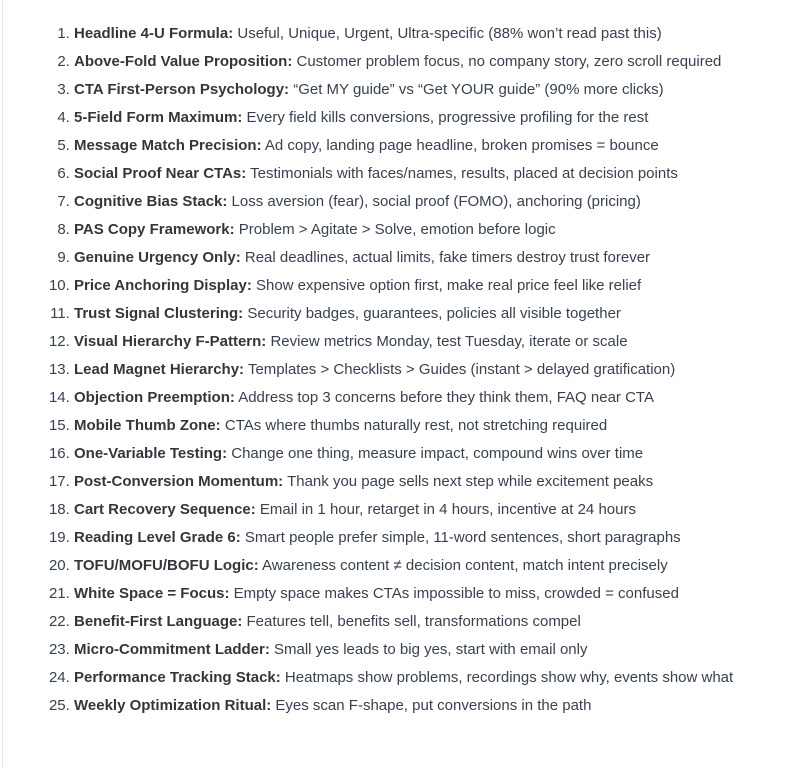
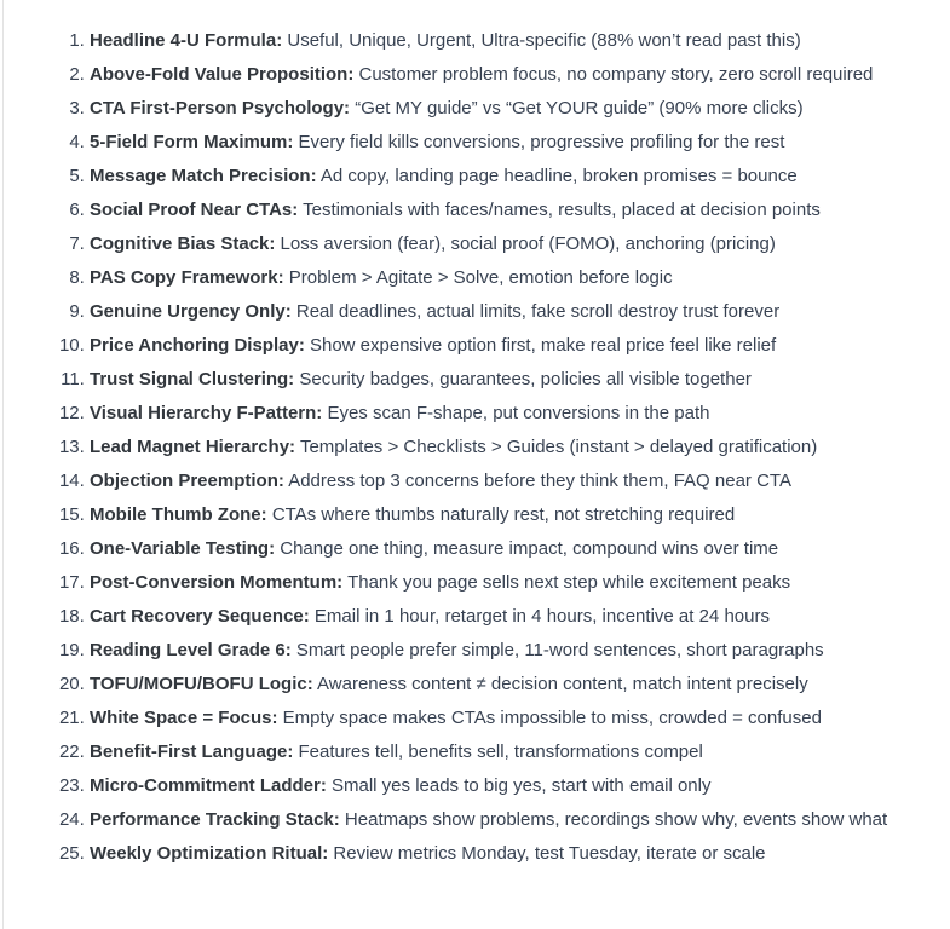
  Headline 4-U Formula: Useful, Unique, Urgent, Ultra-specific (88% won’t read past this)
  Above-Fold Value Proposition: Customer problem focus, no company story, zero scroll required
  CTA First-Person Psychology: “Get MY guide” vs “Get YOUR guide” (90% more clicks)
  5-Field Form Maximum: Every field kills conversions, progressive profiling for the rest
  Message Match Precision: Ad copy, landing page headline, broken promises = bounce
  Social Proof Near CTAs: Testimonials with faces/names, results, placed at decision points
  Cognitive Bias Stack: Loss aversion (fear), social proof (FOMO), anchoring (pricing)
  PAS Copy Framework: Problem > Agitate > Solve, emotion before logic
- Genuine Urgency Only: Real deadlines, actual limits, fake timers destroy trust forever
+ Genuine Urgency Only: Real deadlines, actual limits, fake scroll destroy trust forever
  Price Anchoring Display: Show expensive option first, make real price feel like relief
  Trust Signal Clustering: Security badges, guarantees, policies all visible together
- Visual Hierarchy F-Pattern: Review metrics Monday, test Tuesday, iterate or scale
+ Visual Hierarchy F-Pattern: Eyes scan F-shape, put conversions in the path
  Lead Magnet Hierarchy: Templates > Checklists > Guides (instant > delayed gratification)
  Objection Preemption: Address top 3 concerns before they think them, FAQ near CTA
  Mobile Thumb Zone: CTAs where thumbs naturally rest, not stretching required
  One-Variable Testing: Change one thing, measure impact, compound wins over time
  Post-Conversion Momentum: Thank you page sells next step while excitement peaks
  Cart Recovery Sequence: Email in 1 hour, retarget in 4 hours, incentive at 24 hours
  Reading Level Grade 6: Smart people prefer simple, 11-word sentences, short paragraphs
  TOFU/MOFU/BOFU Logic: Awareness content ≠ decision content, match intent precisely
  White Space = Focus: Empty space makes CTAs impossible to miss, crowded = confused
  Benefit-First Language: Features tell, benefits sell, transformations compel
  Micro-Commitment Ladder: Small yes leads to big yes, start with email only
  Performance Tracking Stack: Heatmaps show problems, recordings show why, events show what
- Weekly Optimization Ritual: Eyes scan F-shape, put conversions in the path
+ Weekly Optimization Ritual: Review metrics Monday, test Tuesday, iterate or scale
